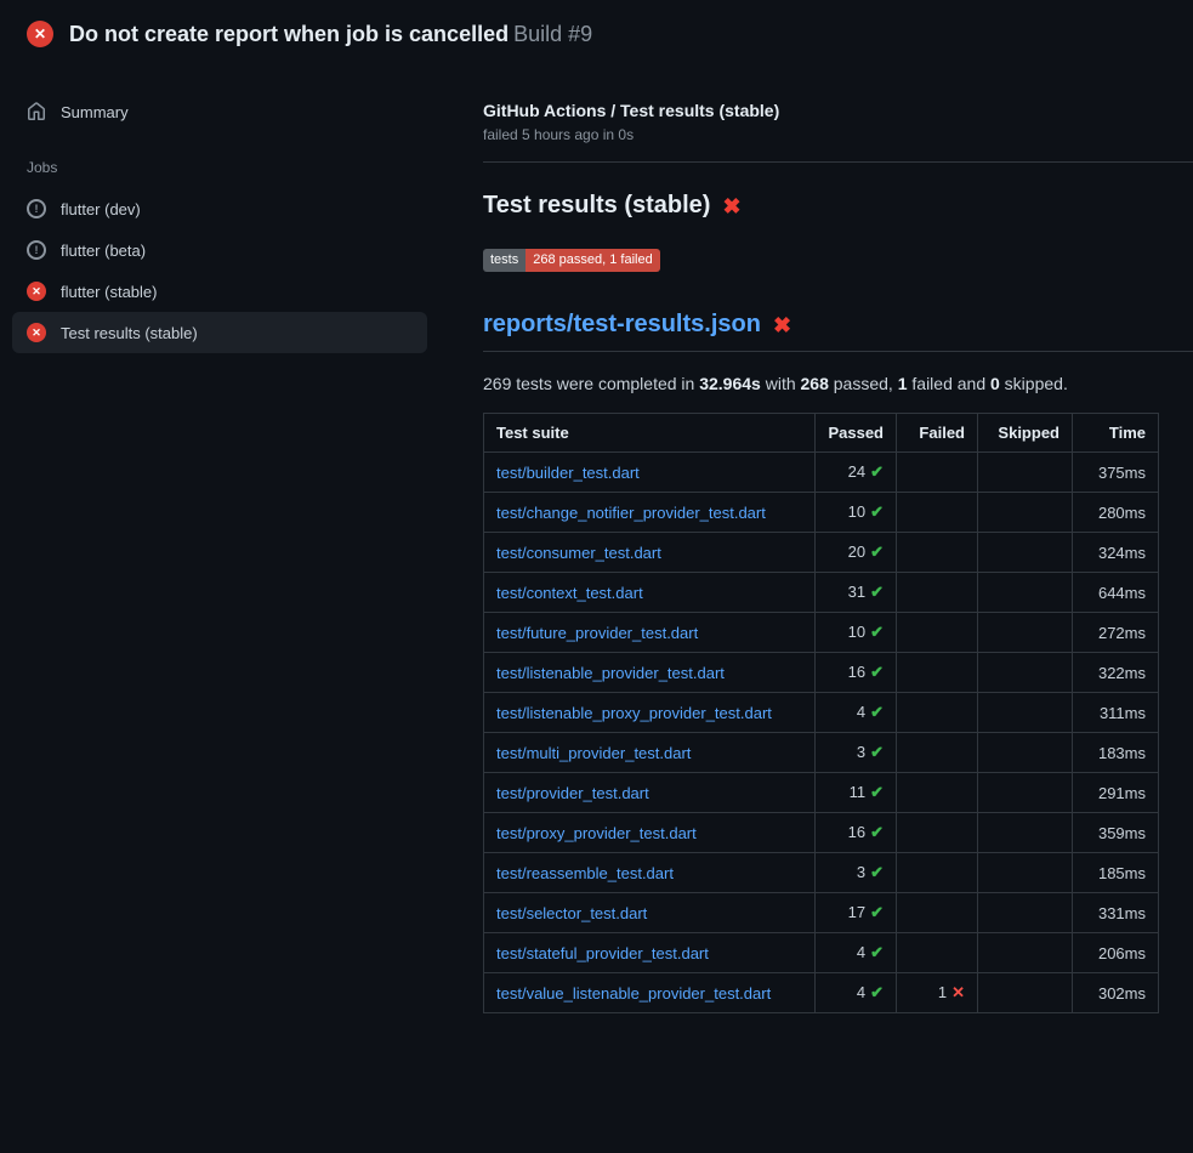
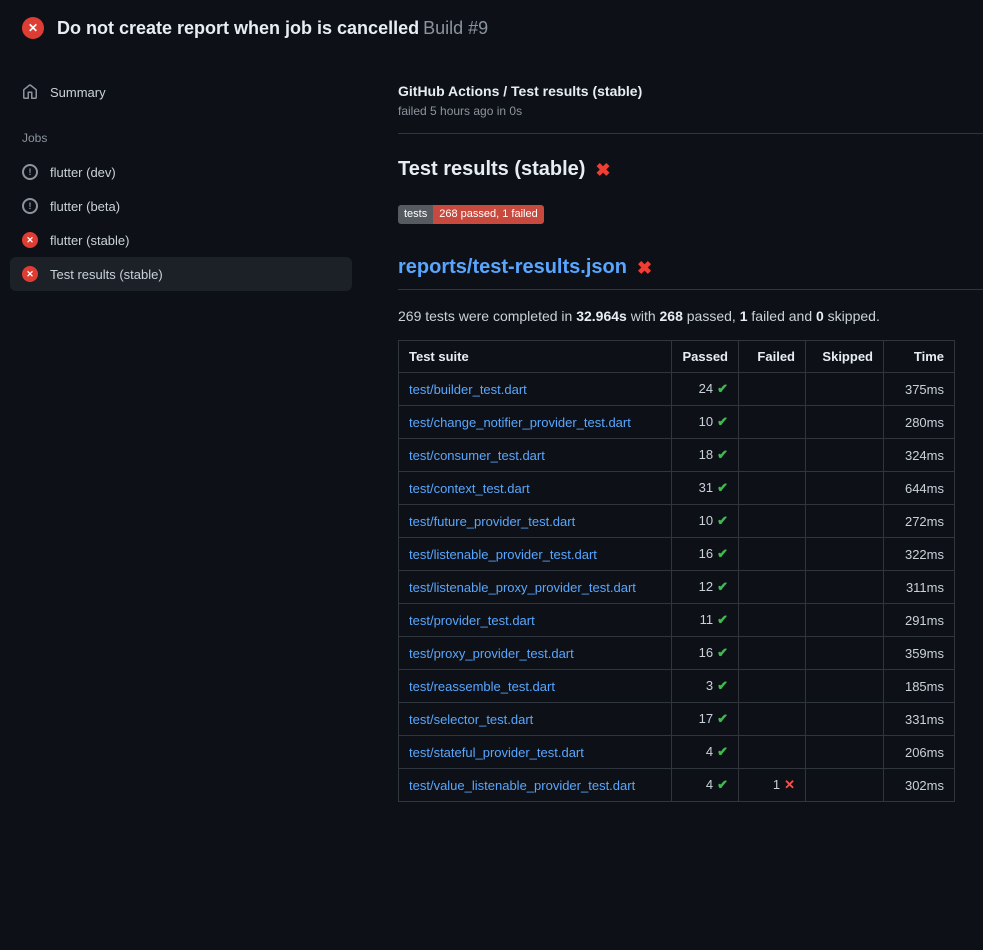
  ✕
  Do not create report when job is cancelled Build #9
  Summary
  Jobs
  !
  flutter (dev)
  !
  flutter (beta)
  ✕
  flutter (stable)
  ✕
  Test results (stable)
  GitHub Actions / Test results (stable)
  failed 5 hours ago in 0s
  Test results (stable)
  ✖
  tests
  268 passed, 1 failed
  reports/test-results.json
  ✖
  269 tests were completed in 32.964s with 268 passed, 1 failed and 0 skipped.
  Test suite	Passed	Failed	Skipped	Time
  test/builder_test.dart	24 ✔			375ms
  test/change_notifier_provider_test.dart	10 ✔			280ms
- test/consumer_test.dart	20 ✔			324ms
+ test/consumer_test.dart	18 ✔			324ms
  test/context_test.dart	31 ✔			644ms
  test/future_provider_test.dart	10 ✔			272ms
  test/listenable_provider_test.dart	16 ✔			322ms
- test/listenable_proxy_provider_test.dart	4 ✔			311ms
+ test/listenable_proxy_provider_test.dart	12 ✔			311ms
- test/multi_provider_test.dart	3 ✔			183ms
  test/provider_test.dart	11 ✔			291ms
  test/proxy_provider_test.dart	16 ✔			359ms
  test/reassemble_test.dart	3 ✔			185ms
  test/selector_test.dart	17 ✔			331ms
  test/stateful_provider_test.dart	4 ✔			206ms
  test/value_listenable_provider_test.dart	4 ✔	1 ✕		302ms
